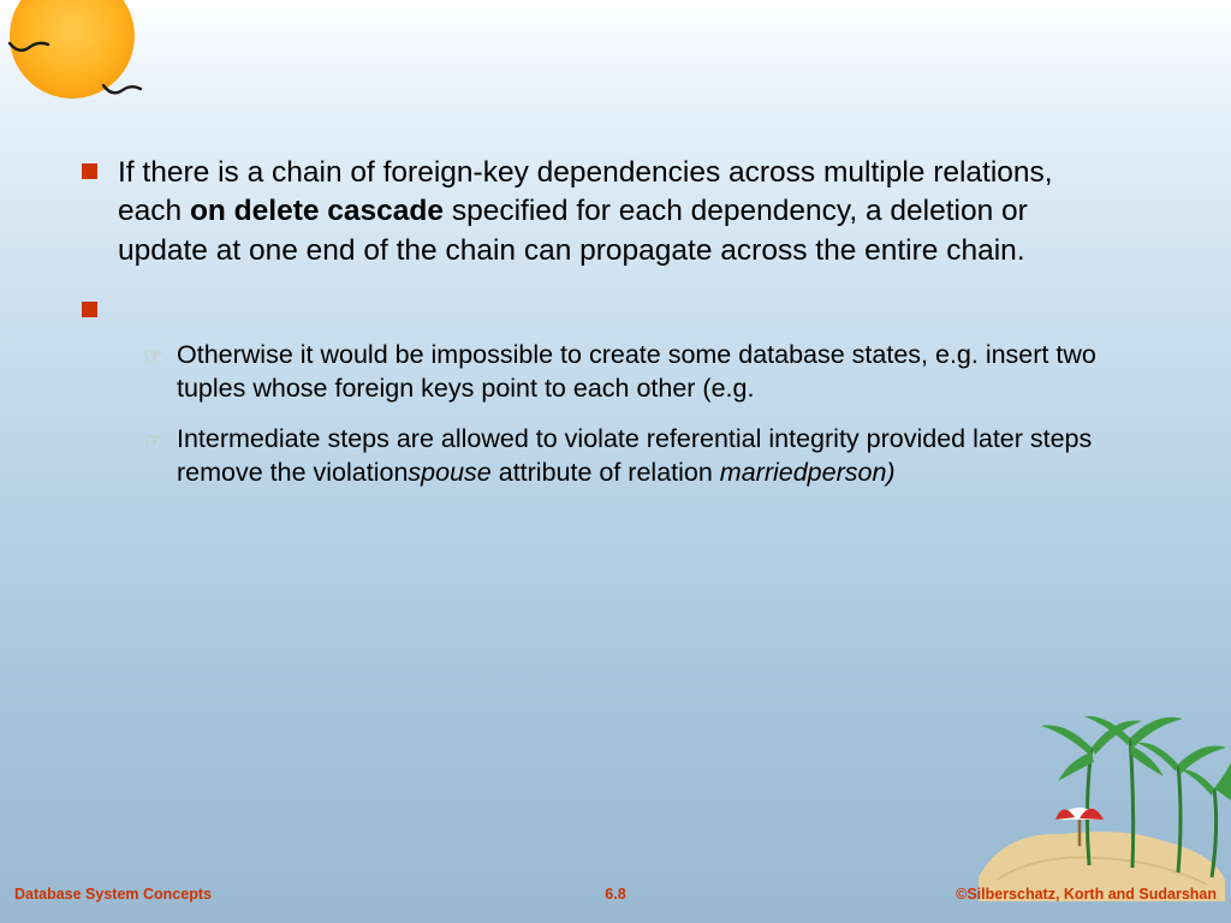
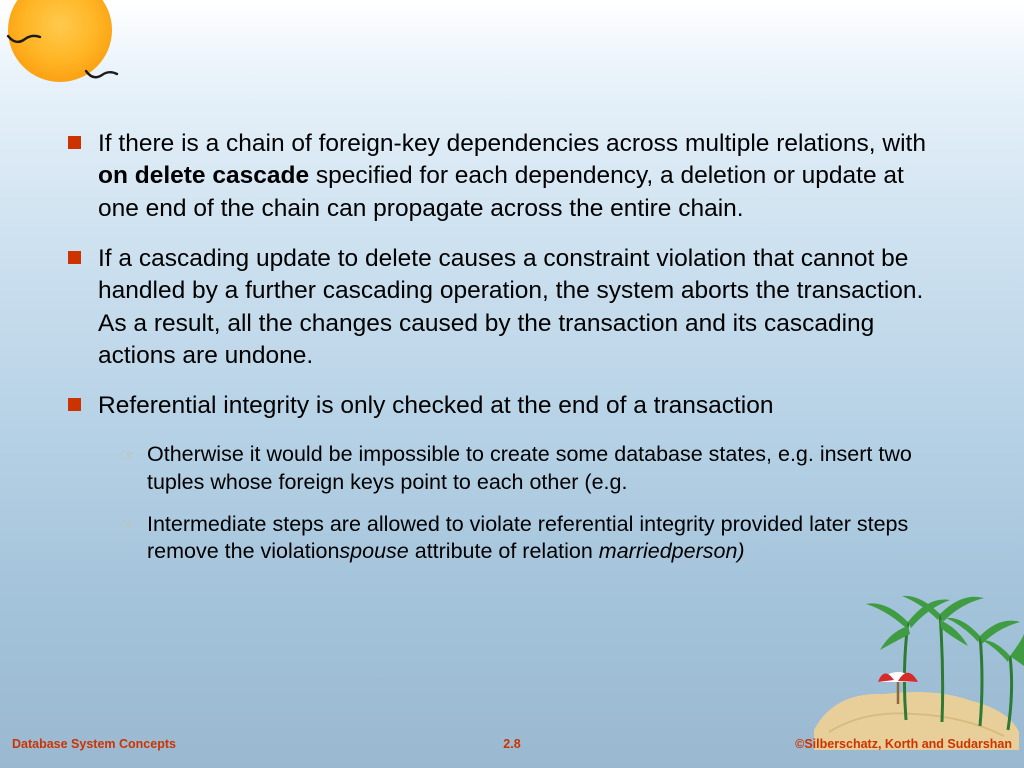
- If there is a chain of foreign-key dependencies across multiple relations, each on delete cascade specified for each dependency, a deletion or update at one end of the chain can propagate across the entire chain.
+ If there is a chain of foreign-key dependencies across multiple relations, with on delete cascade specified for each dependency, a deletion or update at one end of the chain can propagate across the entire chain.
+ If a cascading update to delete causes a constraint violation that cannot be handled by a further cascading operation, the system aborts the transaction. As a result, all the changes caused by the transaction and its cascading actions are undone.
+ Referential integrity is only checked at the end of a transaction
  ☞
  Otherwise it would be impossible to create some database states, e.g. insert two tuples whose foreign keys point to each other (e.g.
  ☞
  Intermediate steps are allowed to violate referential integrity provided later steps remove the violationspouse attribute of relation marriedperson)
  Database System Concepts
- 6.8
+ 2.8
  ©Silberschatz, Korth and Sudarshan
